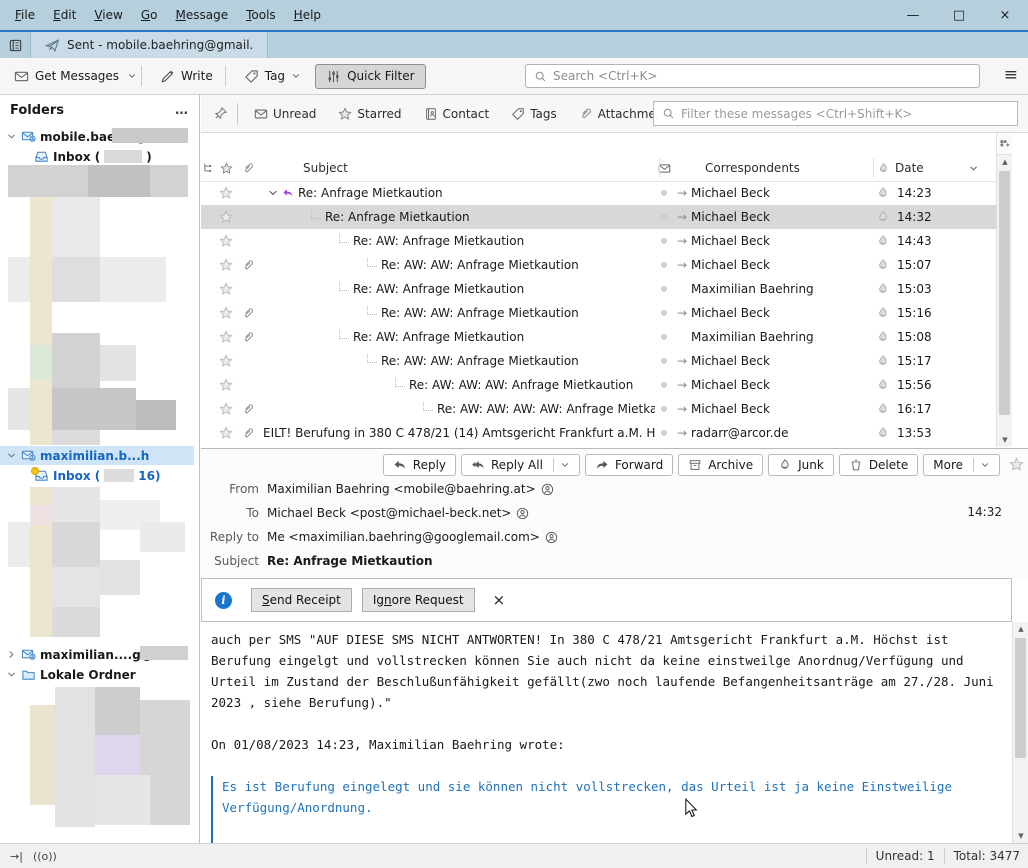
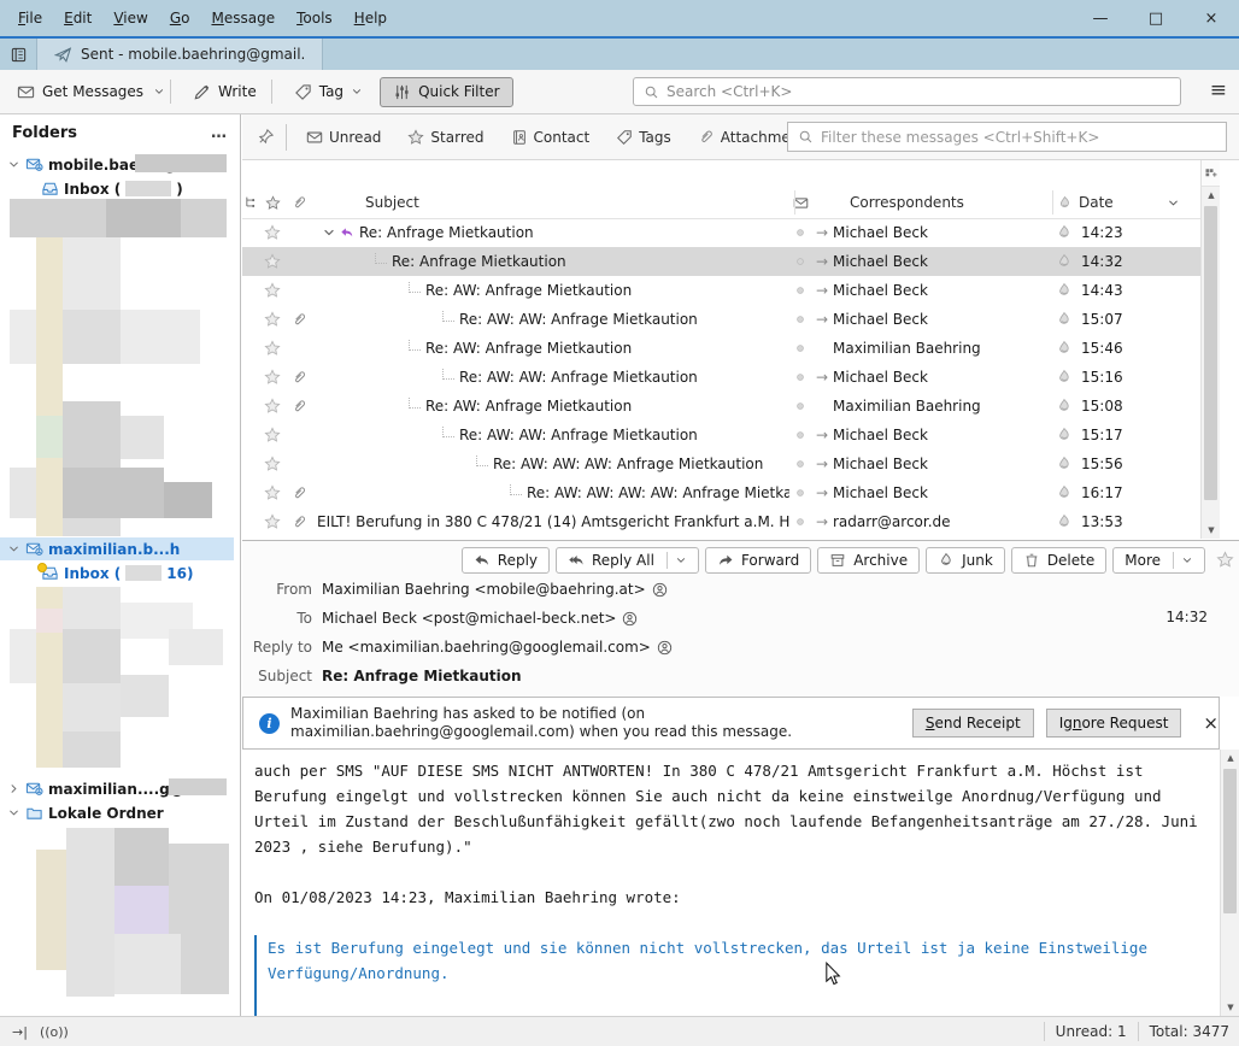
  File
  Edit
  View
  Go
  Message
  Tools
  Help
  —
  □
  ×
  Sent - mobile.baehring@gmail.
  Get Messages
  Write
  Tag
  Quick Filter
  Search <Ctrl+K>
  ≡
  Folders
  …
  Inbox (
  )
  maximilian.b...h
  Inbox (
  16)
  maximilian....g
  Lokale Ordner
  Unread
  Starred
  Contact
  Tags
  Attachm
  Filter these messages <Ctrl+Shift+K>
  Subject
  Correspondents
  Date
  Re: Anfrage Mietkaution
  →
  Michael Beck
  14:23
  Re: Anfrage Mietkaution
  →
  Michael Beck
  14:32
  Re: AW: Anfrage Mietkaution
  →
  Michael Beck
  14:43
  Re: AW: AW: Anfrage Mietkaution
  →
  Michael Beck
  15:07
  Re: AW: Anfrage Mietkaution
  Maximilian Baehring
- 15:03
+ 15:46
  Re: AW: AW: Anfrage Mietkaution
  →
  Michael Beck
  15:16
  Re: AW: Anfrage Mietkaution
  Maximilian Baehring
  15:08
  Re: AW: AW: Anfrage Mietkaution
  →
  Michael Beck
  15:17
  Re: AW: AW: AW: Anfrage Mietkaution
  →
  Michael Beck
  15:56
  Re: AW: AW: AW: AW: Anfrage Mietka
  →
  Michael Beck
  16:17
  EILT! Berufung in 380 C 478/21 (14) Amtsgericht Frankfurt a.M. H
  →
  radarr@arcor.de
  13:53
  ▲
  ▼
  Reply
  Reply All
  Forward
  Archive
  Junk
  Delete
  More
  From
  Maximilian Baehring <mobile@baehring.at>
  To
  Michael Beck <post@michael-beck.net>
  Reply to
  Me <maximilian.baehring@googlemail.com>
  Subject
  Re: Anfrage Mietkaution
  14:32
  i
+ Maximilian Baehring has asked to be notified (on maximilian.baehring@googlemail.com) when you read this message.
  Send Receipt
  Ignore Request
  ×
  auch per SMS "AUF DIESE SMS NICHT ANTWORTEN! In 380 C 478/21 Amtsgericht Frankfurt a.M. Höchst ist Berufung eingelgt und vollstrecken können Sie auch nicht da keine einstweilge Anordnug/Verfügung und Urteil im Zustand der Beschlußunfähigkeit gefällt(zwo noch laufende Befangenheitsanträge am 27./28. Juni 2023 , siehe Berufung)."
  On 01/08/2023 14:23, Maximilian Baehring wrote:
  Es ist Berufung eingelegt und sie können nicht vollstrecken, das Urteil ist ja keine Einstweilige Verfügung/Anordnung.
  ▲
  ▼
  →|
  ((o))
  Unread: 1
  Total: 3477
